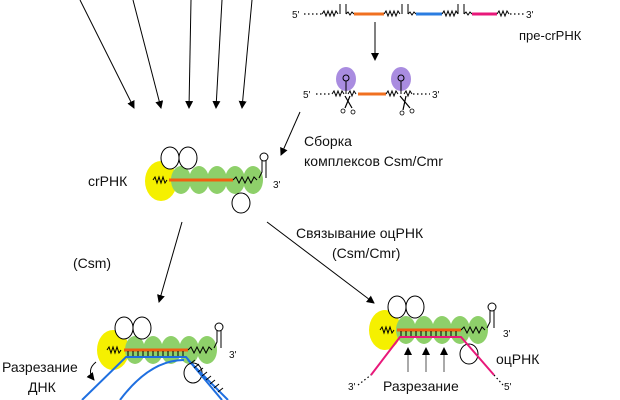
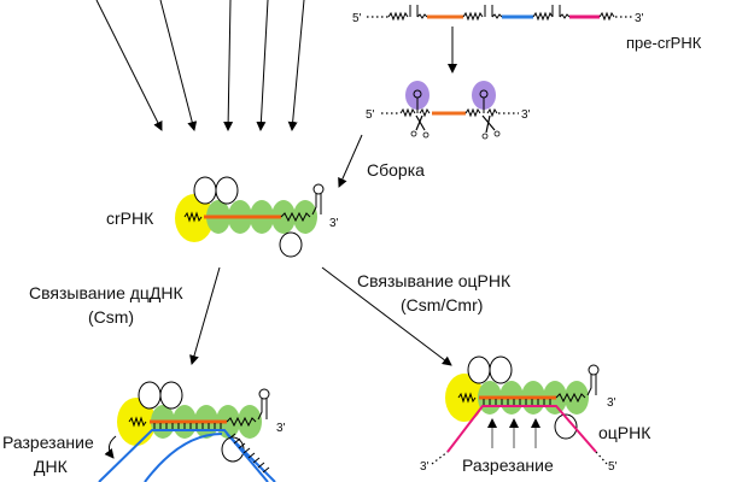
  5'
  3'
  пре-crРНК
  5'
  3'
  Сборка
- комплексов Csm/Cmr
  crРНК
  3'
+ Связывание дцДНК
  (Csm)
  Связывание оцРНК
  (Csm/Cmr)
  3'
  Разрезание
  ДНК
  3'
  3'
  5'
  оцРНК
  Разрезание
